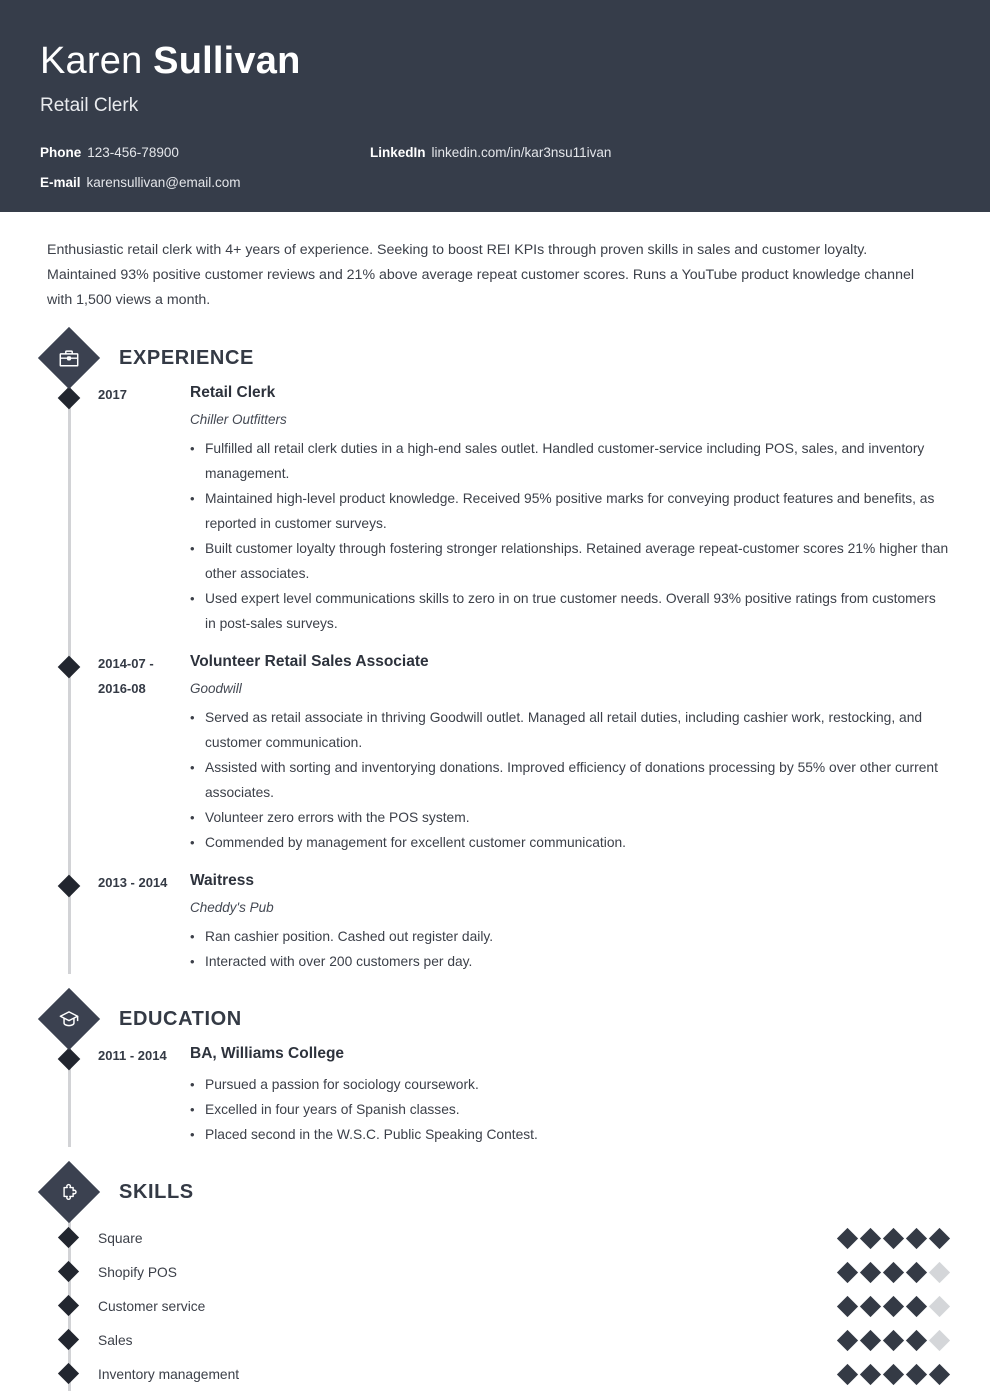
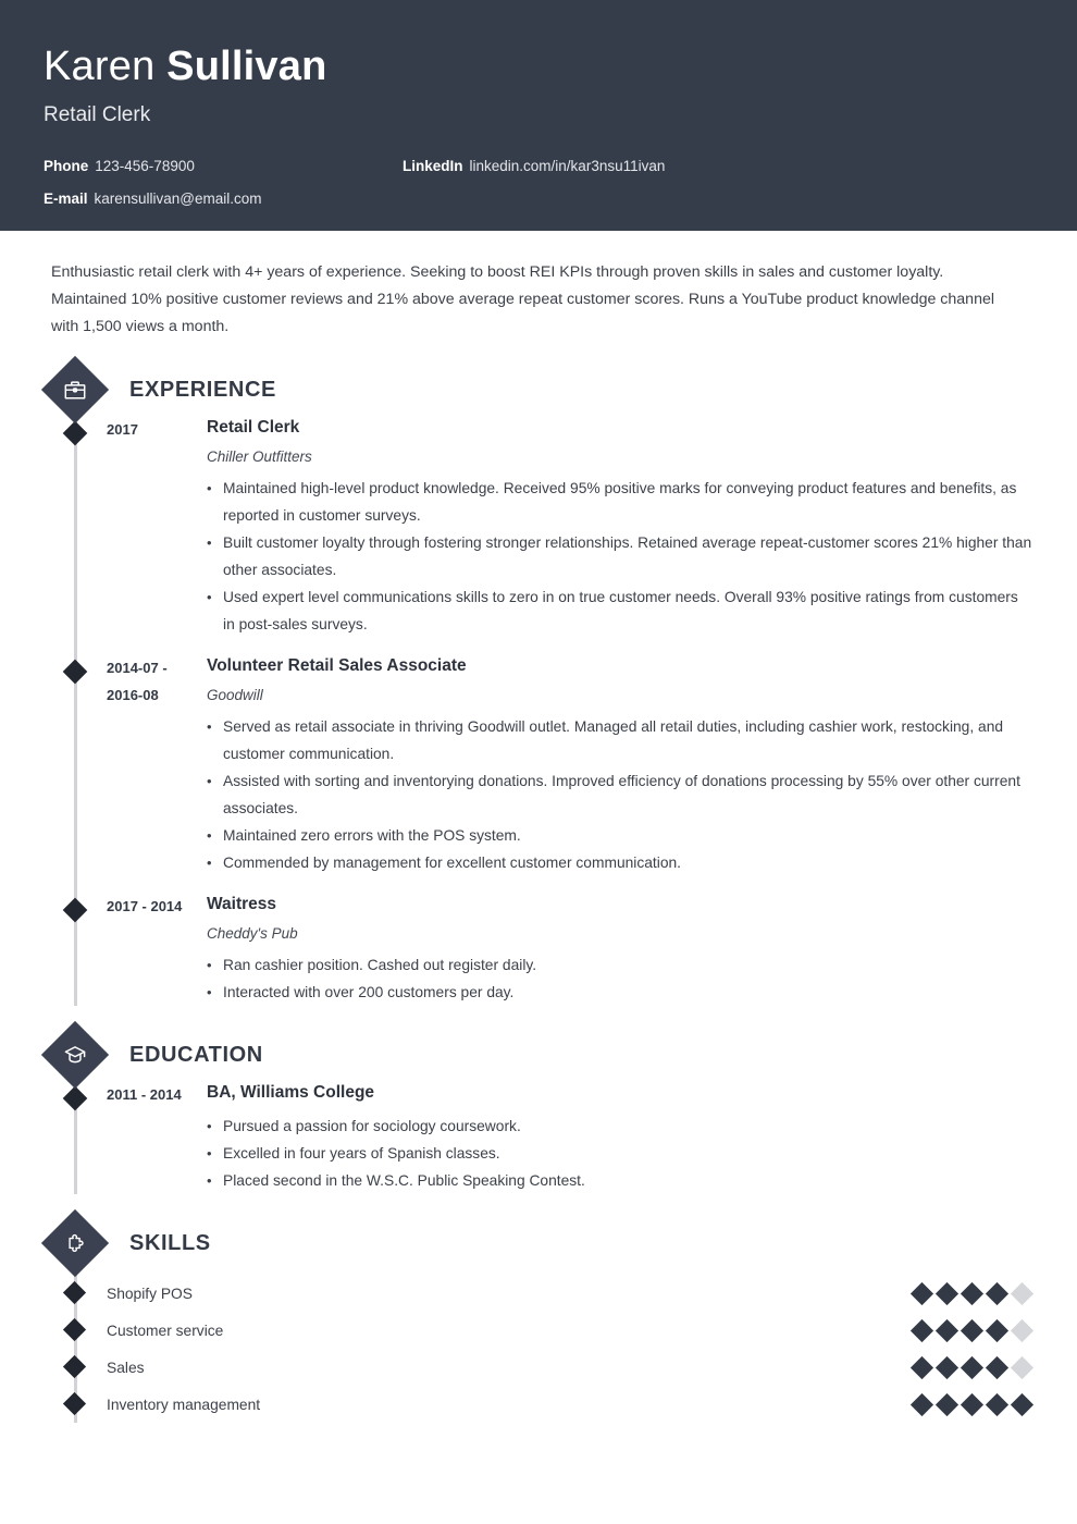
  Karen Sullivan
  Retail Clerk
  Phone 123-456-78900
  LinkedIn linkedin.com/in/kar3nsu11ivan
  E-mail karensullivan@email.com
- Enthusiastic retail clerk with 4+ years of experience. Seeking to boost REI KPIs through proven skills in sales and customer loyalty. Maintained 93% positive customer reviews and 21% above average repeat customer scores. Runs a YouTube product knowledge channel with 1,500 views a month.
+ Enthusiastic retail clerk with 4+ years of experience. Seeking to boost REI KPIs through proven skills in sales and customer loyalty. Maintained 10% positive customer reviews and 21% above average repeat customer scores. Runs a YouTube product knowledge channel with 1,500 views a month.
  EXPERIENCE
  2017
  Retail Clerk
  Chiller Outfitters
- Fulfilled all retail clerk duties in a high-end sales outlet. Handled customer-service including POS, sales, and inventory management.
  Maintained high-level product knowledge. Received 95% positive marks for conveying product features and benefits, as reported in customer surveys.
  Built customer loyalty through fostering stronger relationships. Retained average repeat-customer scores 21% higher than other associates.
  Used expert level communications skills to zero in on true customer needs. Overall 93% positive ratings from customers in post-sales surveys.
  2014-07 - 2016-08
  Volunteer Retail Sales Associate
  Goodwill
  Served as retail associate in thriving Goodwill outlet. Managed all retail duties, including cashier work, restocking, and customer communication.
  Assisted with sorting and inventorying donations. Improved efficiency of donations processing by 55% over other current associates.
- Volunteer zero errors with the POS system.
+ Maintained zero errors with the POS system.
  Commended by management for excellent customer communication.
- 2013 - 2014
+ 2017 - 2014
  Waitress
  Cheddy's Pub
  Ran cashier position. Cashed out register daily.
  Interacted with over 200 customers per day.
  EDUCATION
  2011 - 2014
  BA, Williams College
  Pursued a passion for sociology coursework.
  Excelled in four years of Spanish classes.
  Placed second in the W.S.C. Public Speaking Contest.
  SKILLS
- Square
  Shopify POS
  Customer service
  Sales
  Inventory management
